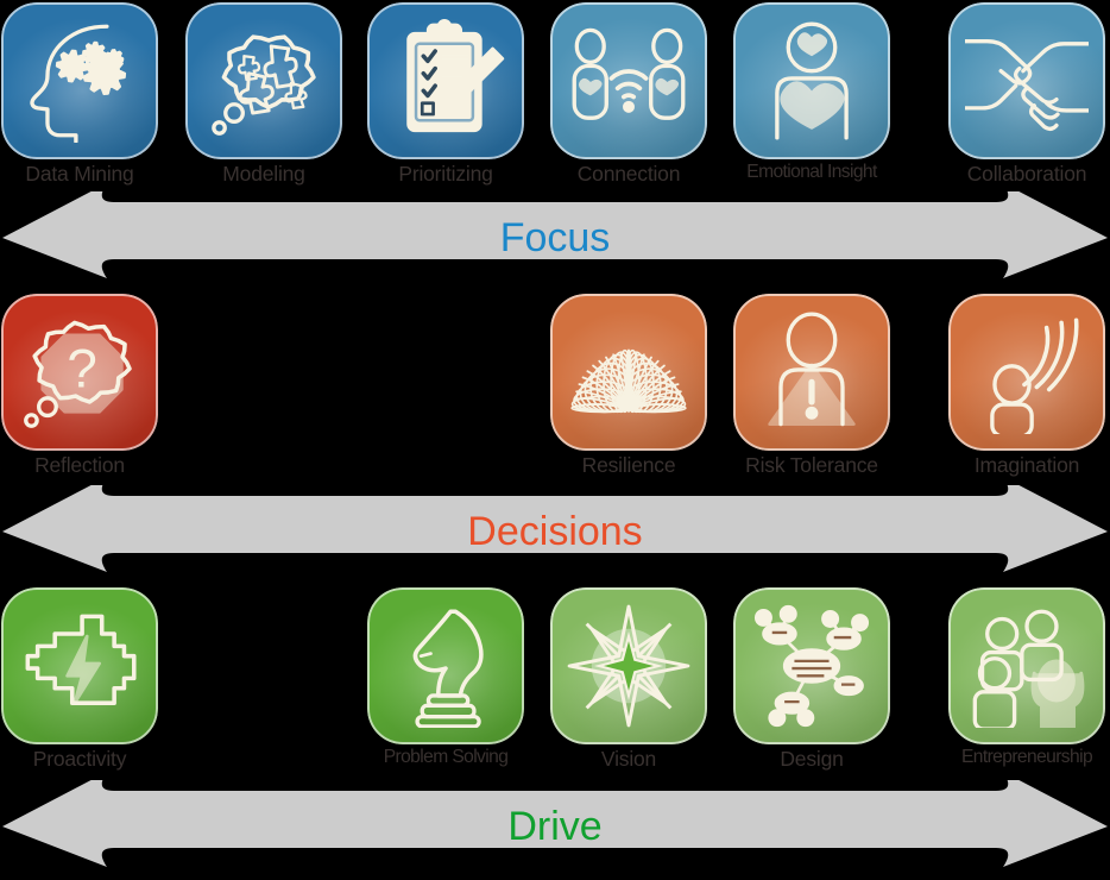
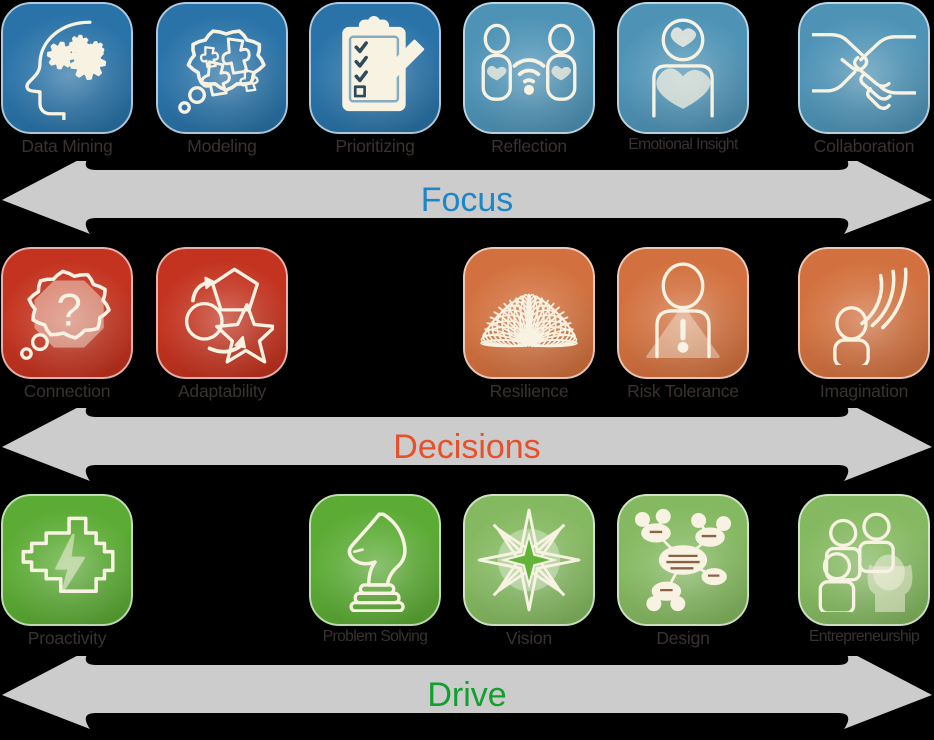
  Data Mining
  Modeling
  Prioritizing
- Connection
+ Reflection
  Emotional Insight
  Collaboration
  ?
- Reflection
+ Connection
+ Adaptability
  Resilience
  Risk Tolerance
  Imagination
  Proactivity
  Problem Solving
  Vision
  Design
  Entrepreneurship
  Focus
  Decisions
  Drive
